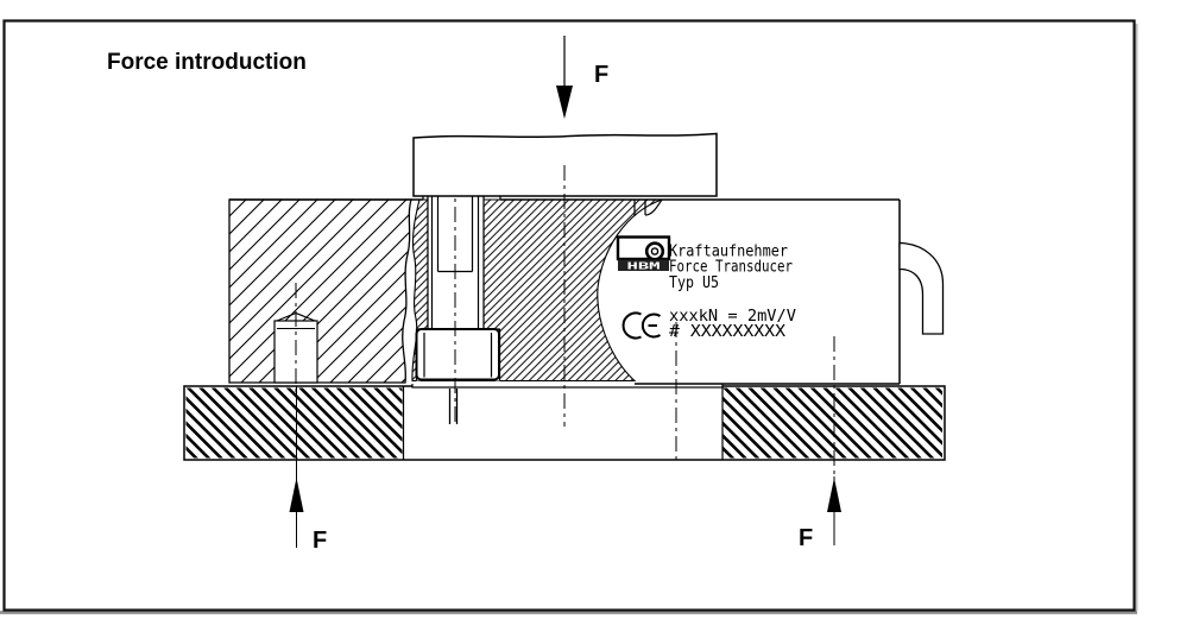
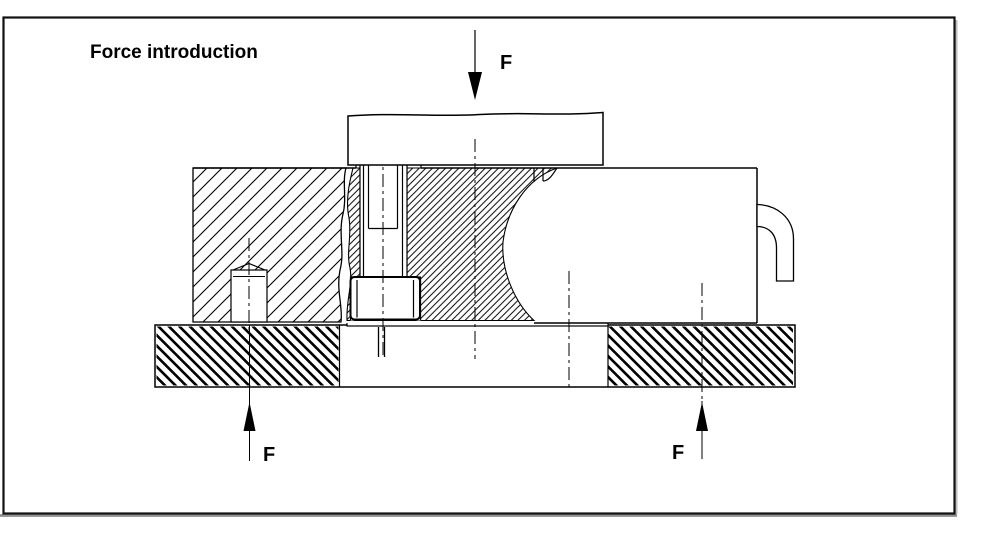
  Force introduction
  F
- HBM
- Kraftaufnehmer
- Force Transducer
- Typ U5
- xxxkN = 2mV/V
- # XXXXXXXXX
  F
  F
